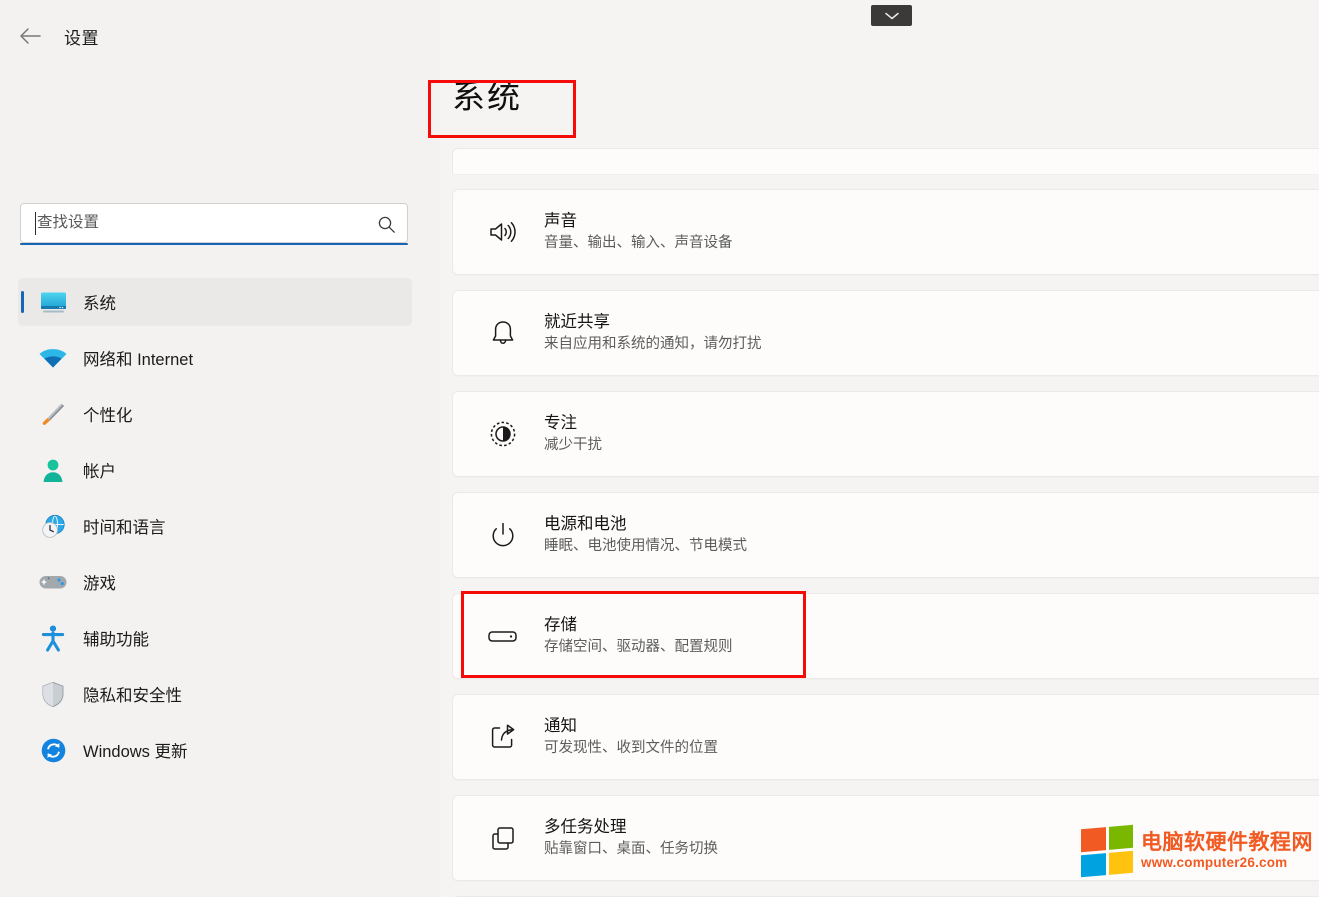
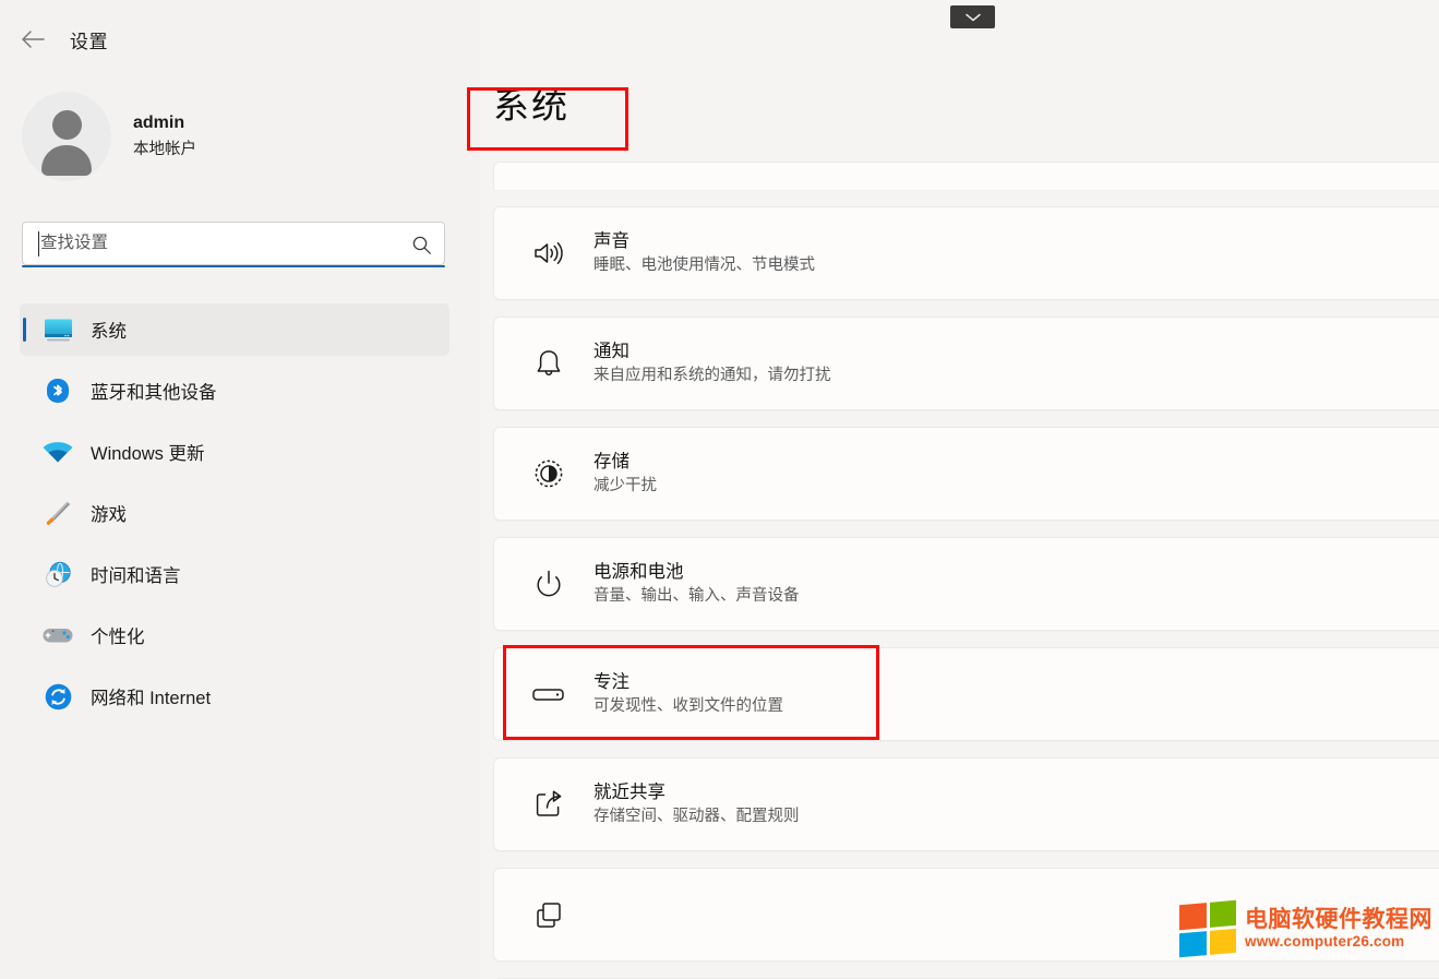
  设置
+ admin
+ 本地帐户
  查找设置
  系统
+ 蓝牙和其他设备
- 网络和 Internet
+ Windows 更新
- 个性化
+ 游戏
- 帐户
  时间和语言
- 游戏
+ 个性化
- 辅助功能
- 隐私和安全性
- Windows 更新
+ 网络和 Internet
  系统
  声音
- 音量、输出、输入、声音设备
+ 睡眠、电池使用情况、节电模式
- 就近共享
+ 通知
  来自应用和系统的通知，请勿打扰
- 专注
+ 存储
  减少干扰
  电源和电池
- 睡眠、电池使用情况、节电模式
+ 音量、输出、输入、声音设备
- 存储
+ 专注
- 存储空间、驱动器、配置规则
+ 可发现性、收到文件的位置
- 通知
+ 就近共享
- 可发现性、收到文件的位置
+ 存储空间、驱动器、配置规则
- 多任务处理
- 贴靠窗口、桌面、任务切换
  电脑软硬件教程网
  www.computer26.com
